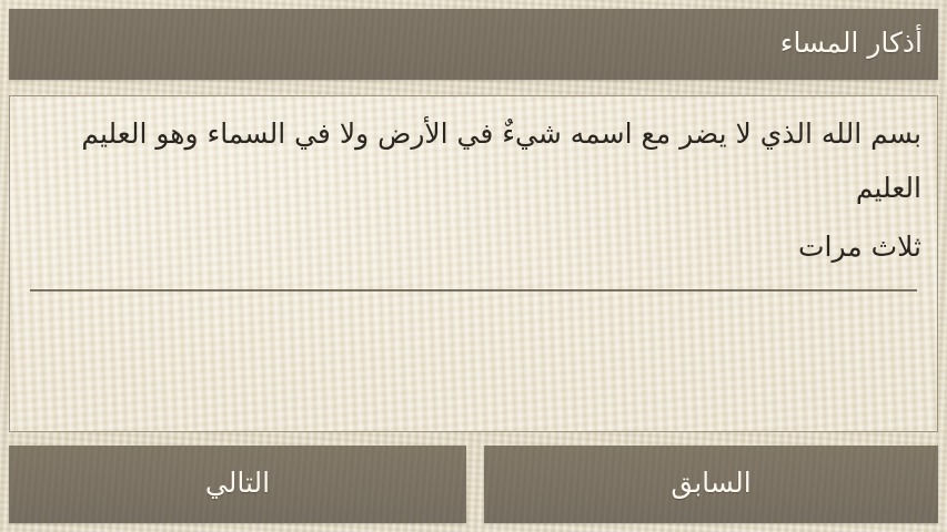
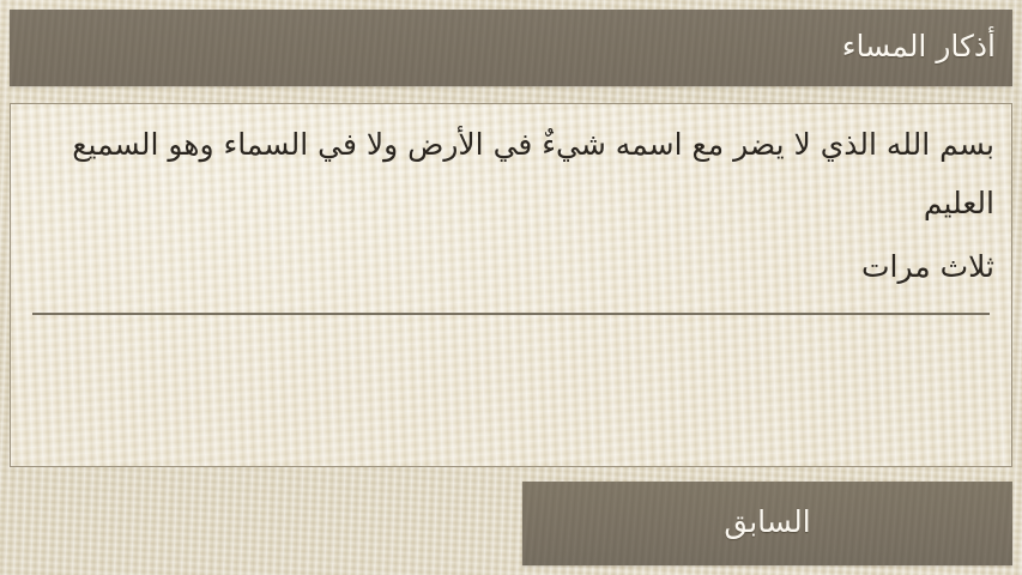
  أذكار المساء
- بسم الله الذي لا يضر مع اسمه شيءٌ في الأرض ولا في السماء وهو العليم العليم
+ بسم الله الذي لا يضر مع اسمه شيءٌ في الأرض ولا في السماء وهو السميع العليم
  ثلاث مرات
- التالي
  السابق
